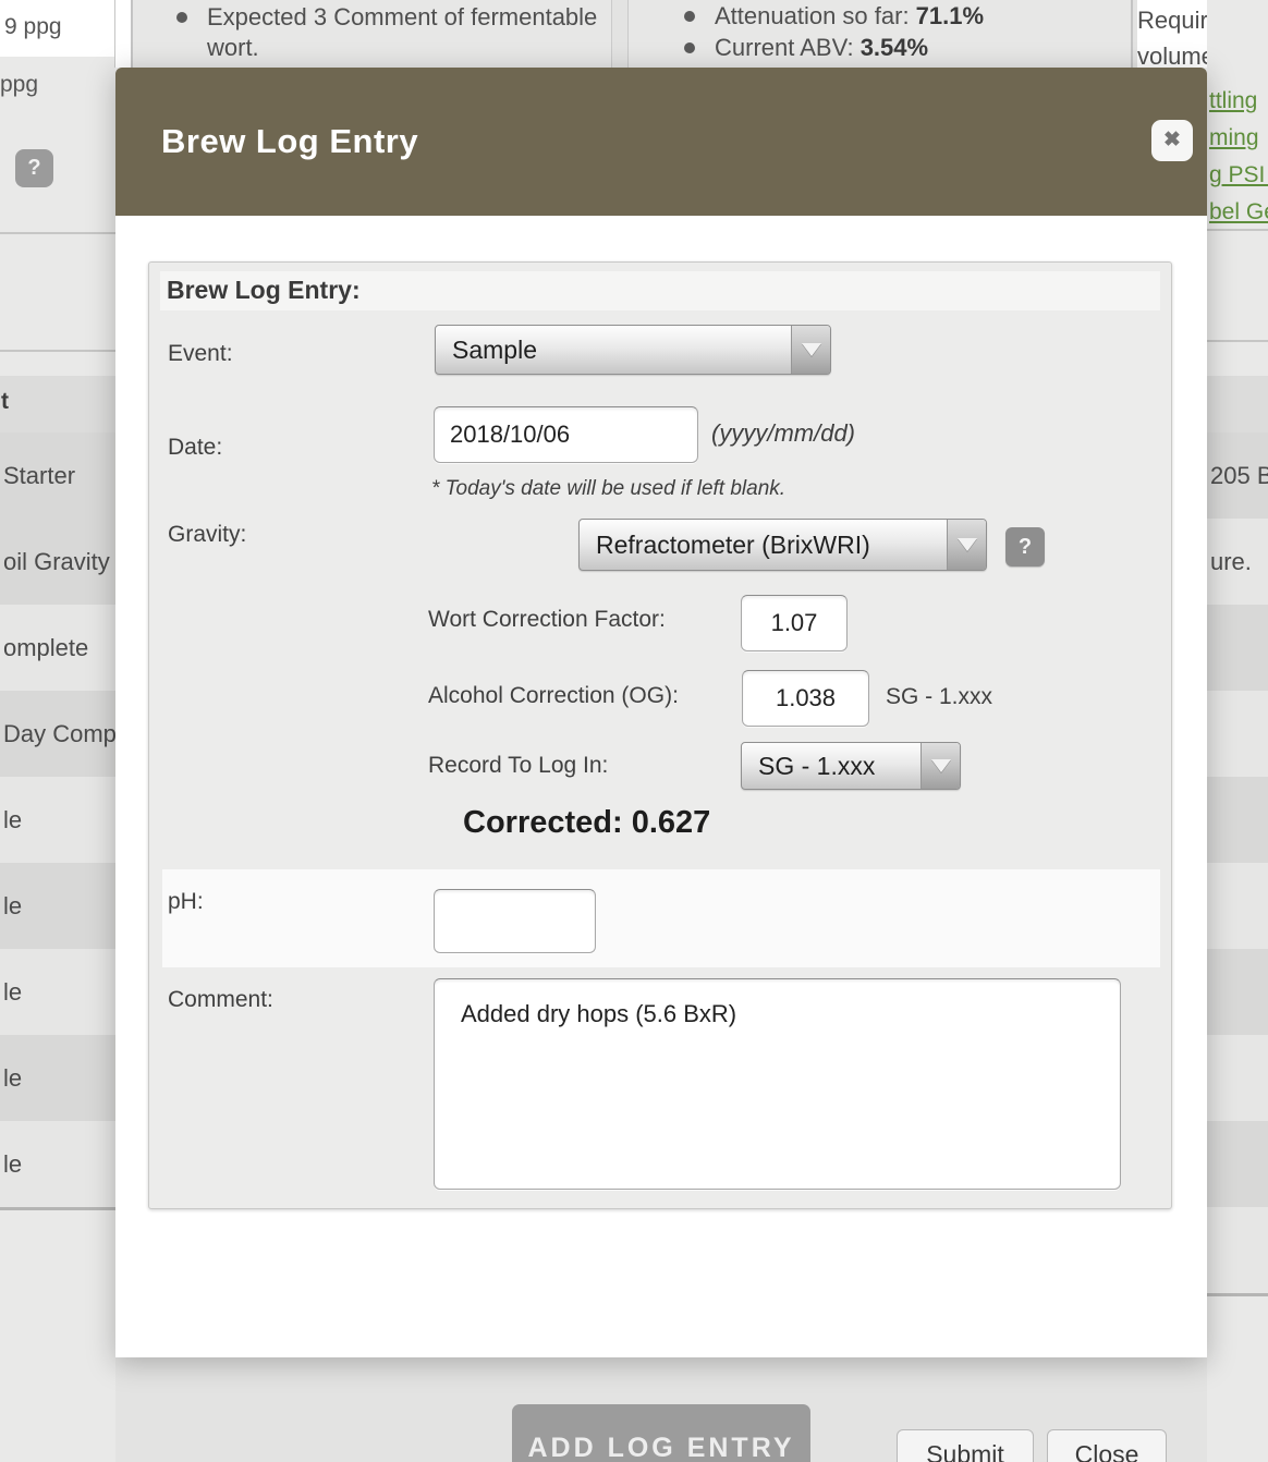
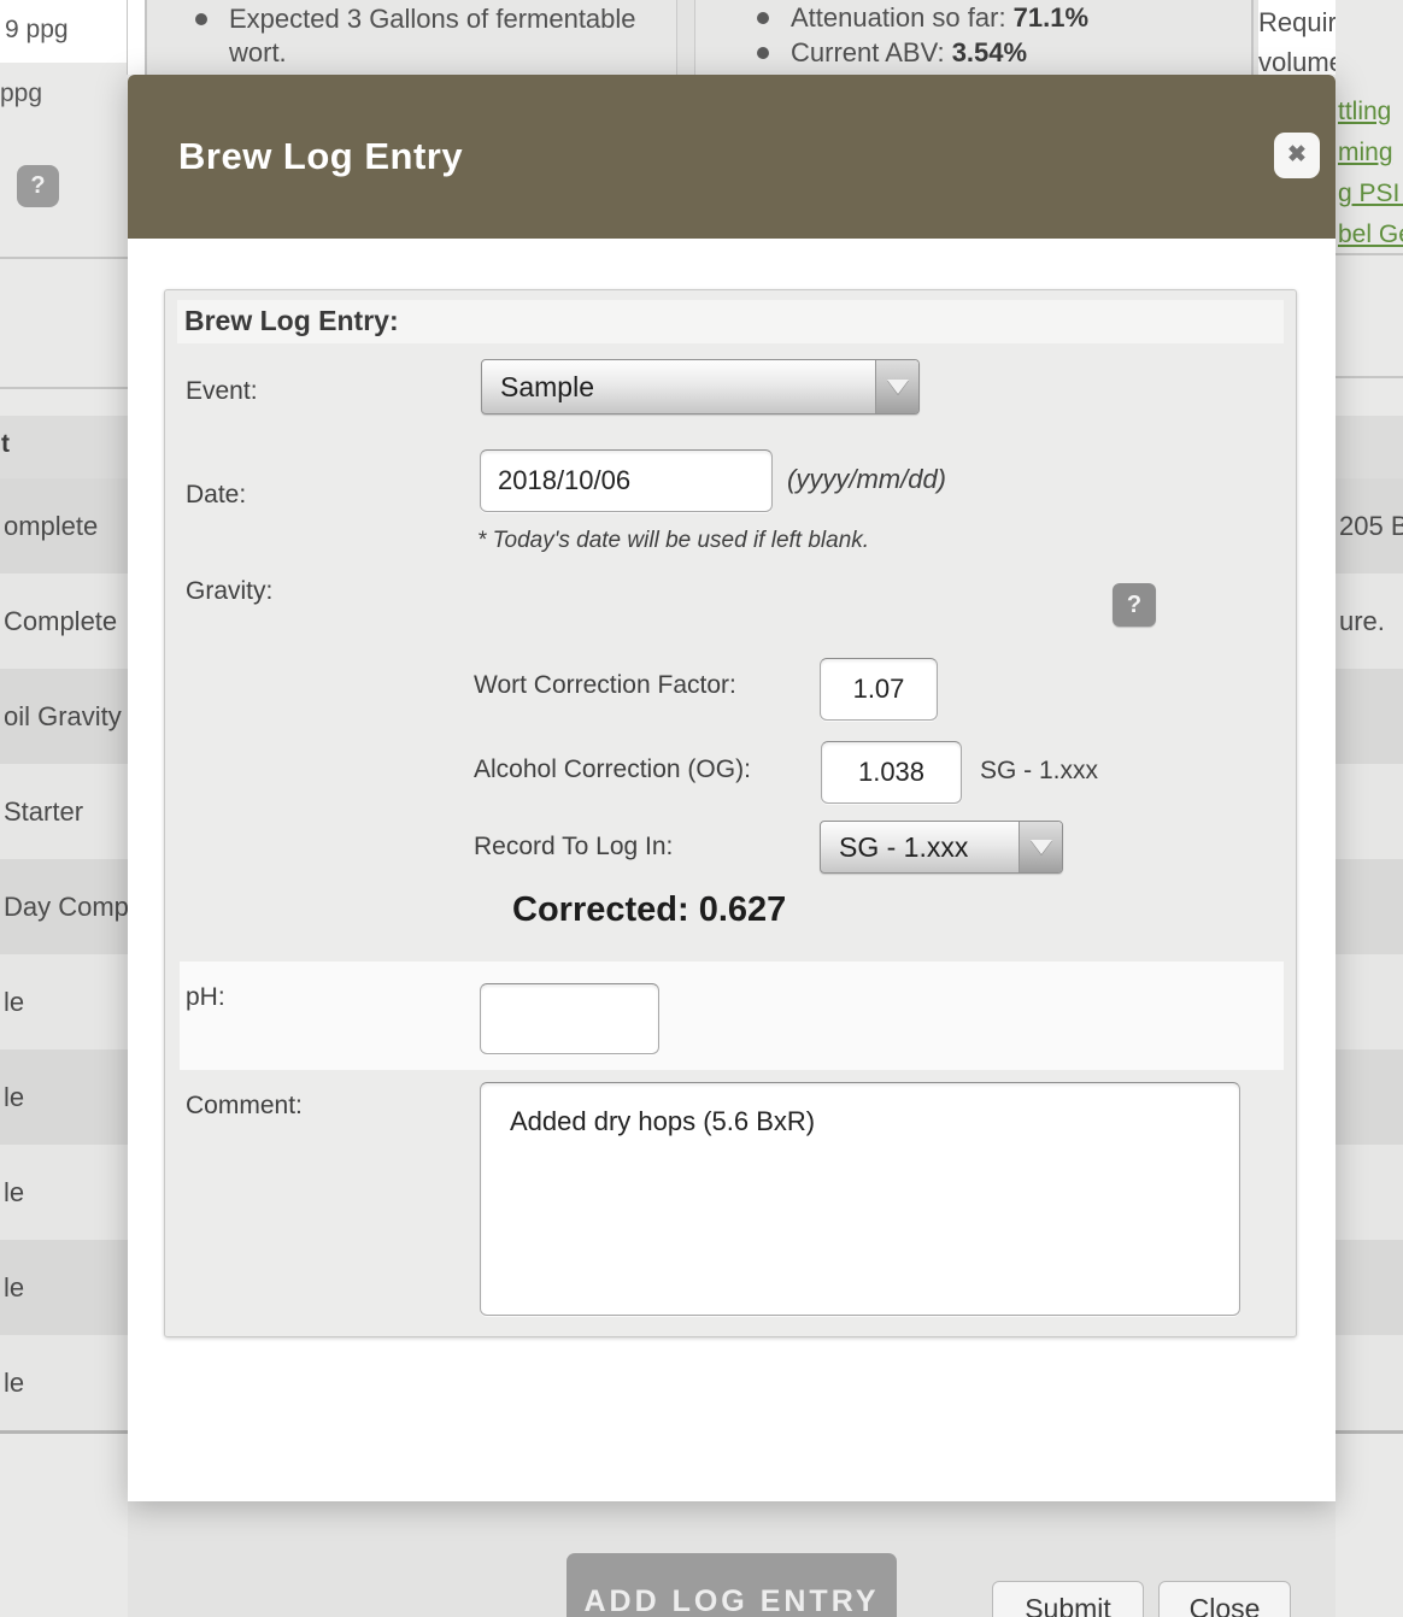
  9 ppg
  ppg
  ?
  t
- Starter
+ omplete
+ Complete
  oil Gravity
- omplete
+ Starter
  Day Comp
  le
  le
  le
  le
  le
- Expected 3 Comment of fermentable wort.
+ Expected 3 Gallons of fermentable wort.
  Attenuation so far: 71.1%
  Current ABV: 3.54%
  ttling
  ming
  g PSI
  bel G
  205 B
  ure.
  ADD LOG ENTRY
  Brew Log Entry
  ✖
  Brew Log Entry:
  Event:
  Sample
  Date:
  2018/10/06
  (yyyy/mm/dd)
  * Today's date will be used if left blank.
  Gravity:
- Refractometer (BrixWRI)
  ?
  Wort Correction Factor:
  1.07
  Alcohol Correction (OG):
  1.038
  SG - 1.xxx
  Record To Log In:
  SG - 1.xxx
  Corrected: 0.627
  pH:
  Comment:
  Added dry hops (5.6 BxR)
  Submit
  Close
